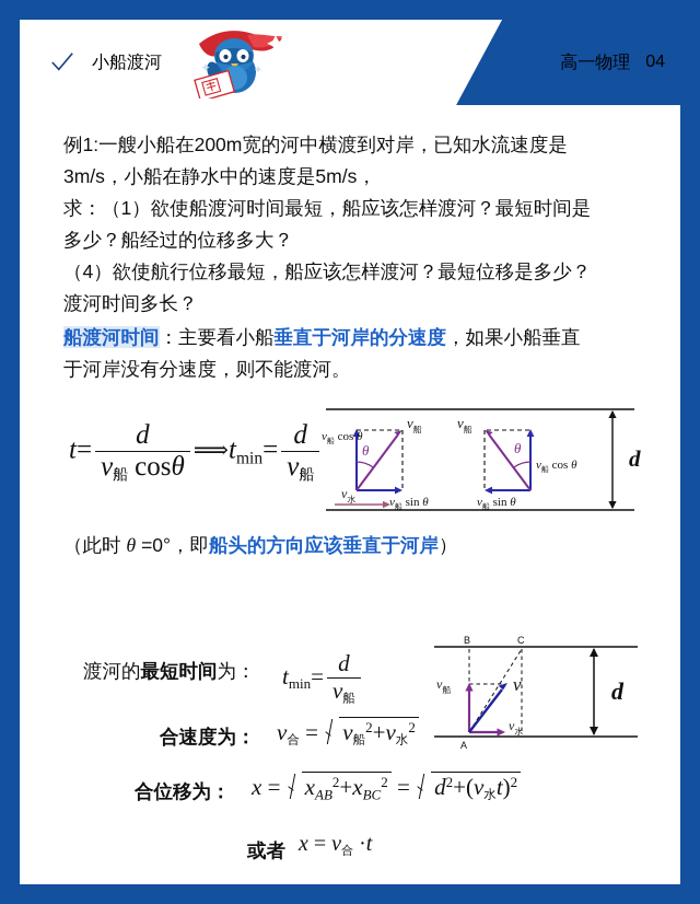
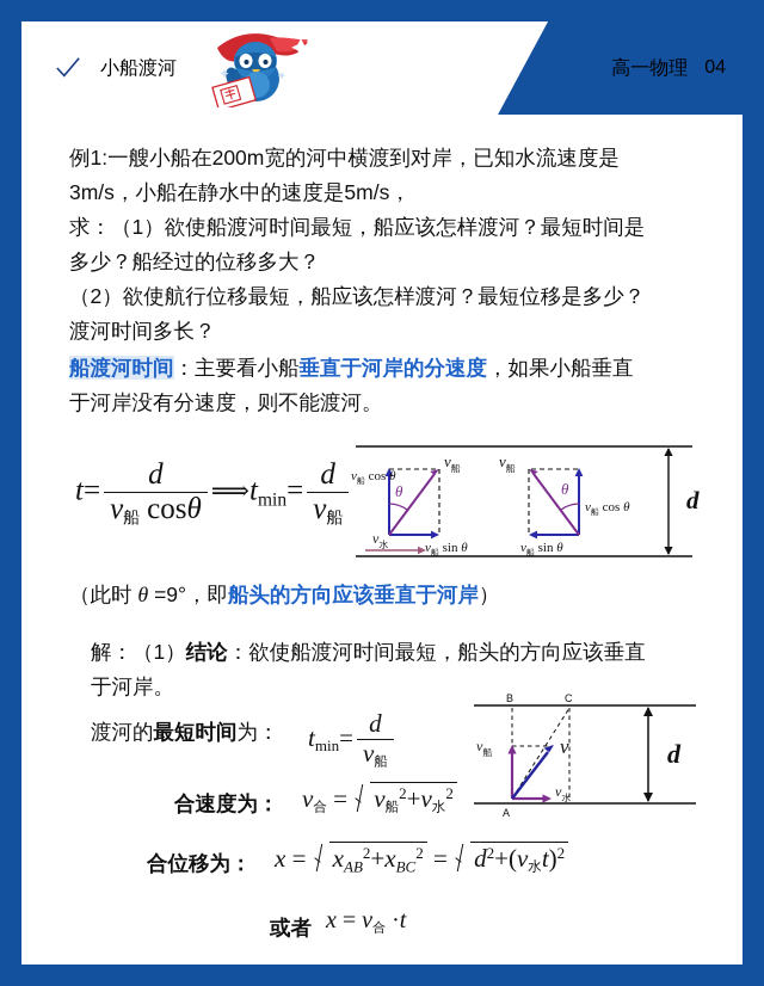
  小船渡河
  高一物理
  04
  例1:一艘小船在200m宽的河中横渡到对岸，已知水流速度是
  3m/s，小船在静水中的速度是5m/s，
  求：（1）欲使船渡河时间最短，船应该怎样渡河？最短时间是
  多少？船经过的位移多大？
- （4）欲使航行位移最短，船应该怎样渡河？最短位移是多少？
+ （2）欲使航行位移最短，船应该怎样渡河？最短位移是多少？
  渡河时间多长？
  船渡河时间：主要看小船垂直于河岸的分速度，如果小船垂直
  于河岸没有分速度，则不能渡河。
  t=
  d
  v船 cosθ
  ⟹tmin=
  d
  v船
  d
  θ
  v船 cos θ
  v船
  v船 sin θ
  v水
  θ
  v船 cos θ
  v船
  v船 sin θ
- （此时 θ =0°，即船头的方向应该垂直于河岸）
+ （此时 θ =9°，即船头的方向应该垂直于河岸）
+ 解：（1）结论：欲使船渡河时间最短，船头的方向应该垂直
+ 于河岸。
  渡河的最短时间为：
  tmin=
  d
  v船
  合速度为：
  v合 = v船2+v水2
  合位移为：
  x = xAB2+xBC2 = d2+(v水t)2
  或者
  x = v合 ·t
  d
  B
  C
  A
  v船
  v水
  v
